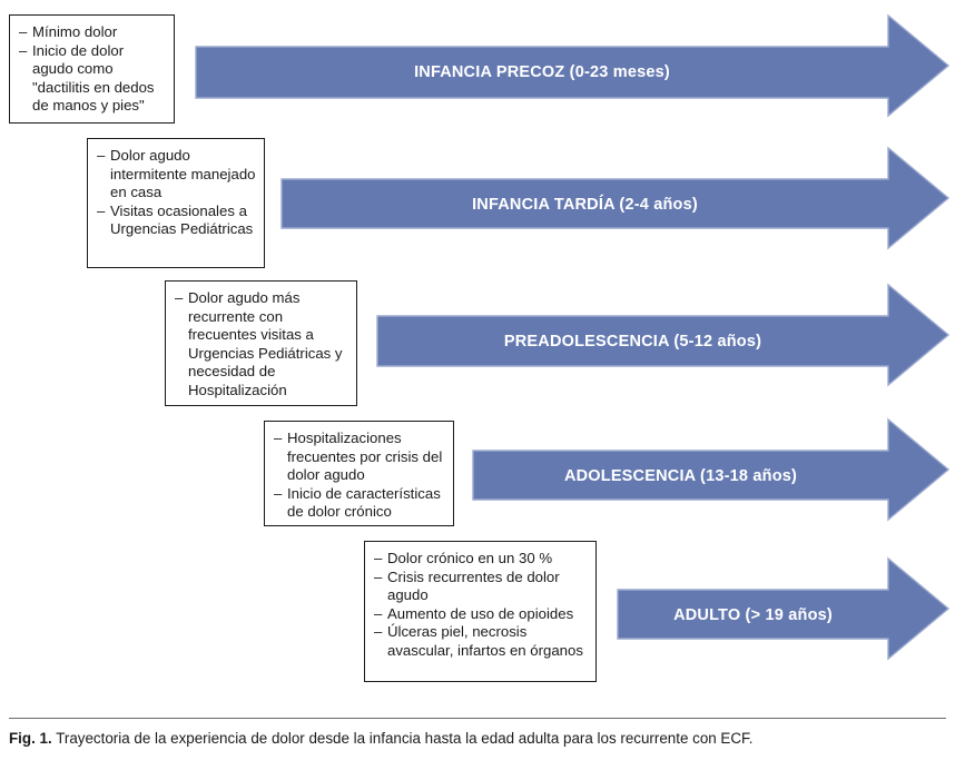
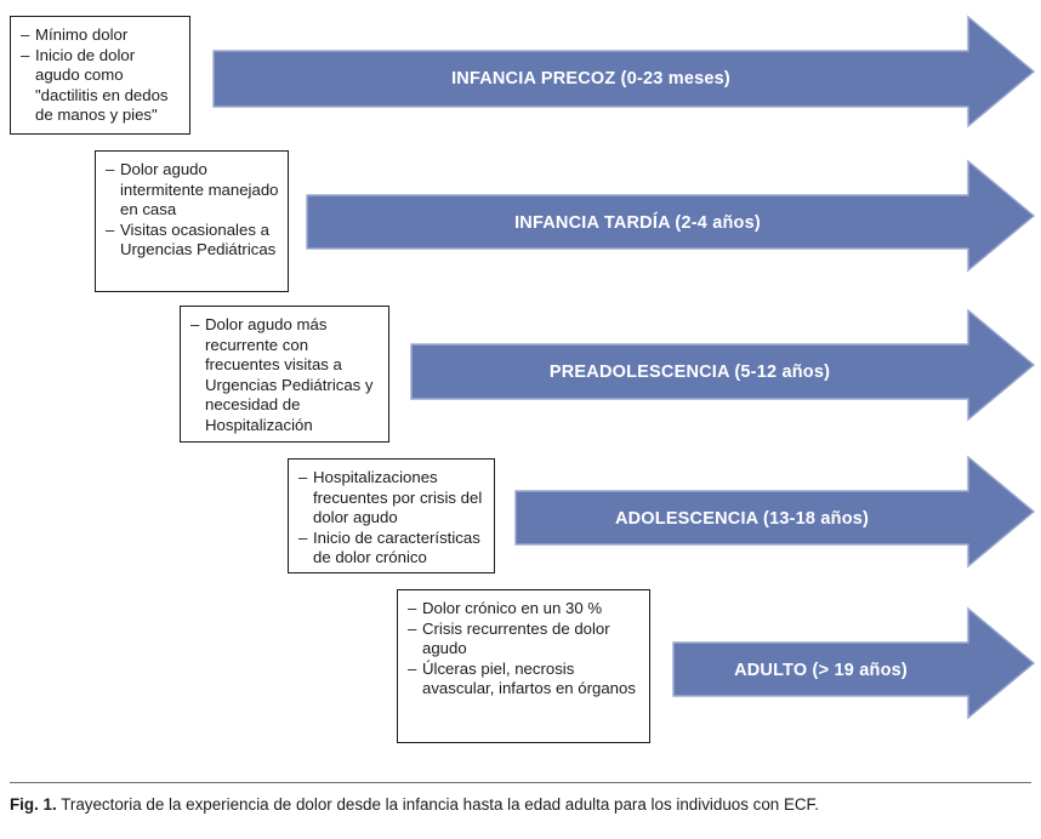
  INFANCIA PRECOZ (0-23 meses)
  INFANCIA TARDÍA (2-4 años)
  PREADOLESCENCIA (5-12 años)
  ADOLESCENCIA (13-18 años)
  ADULTO (> 19 años)
  Mínimo dolor
  Inicio de dolor agudo como "dactilitis en dedos de manos y pies"
  Dolor agudo intermitente manejado en casa
  Visitas ocasionales a Urgencias Pediátricas
  Dolor agudo más recurrente con frecuentes visitas a Urgencias Pediátricas y necesidad de Hospitalización
  Hospitalizaciones frecuentes por crisis del dolor agudo
  Inicio de características de dolor crónico
  Dolor crónico en un 30 %
  Crisis recurrentes de dolor agudo
- Aumento de uso de opioides
  Úlceras piel, necrosis avascular, infartos en órganos
- Fig. 1. Trayectoria de la experiencia de dolor desde la infancia hasta la edad adulta para los recurrente con ECF.
+ Fig. 1. Trayectoria de la experiencia de dolor desde la infancia hasta la edad adulta para los individuos con ECF.
